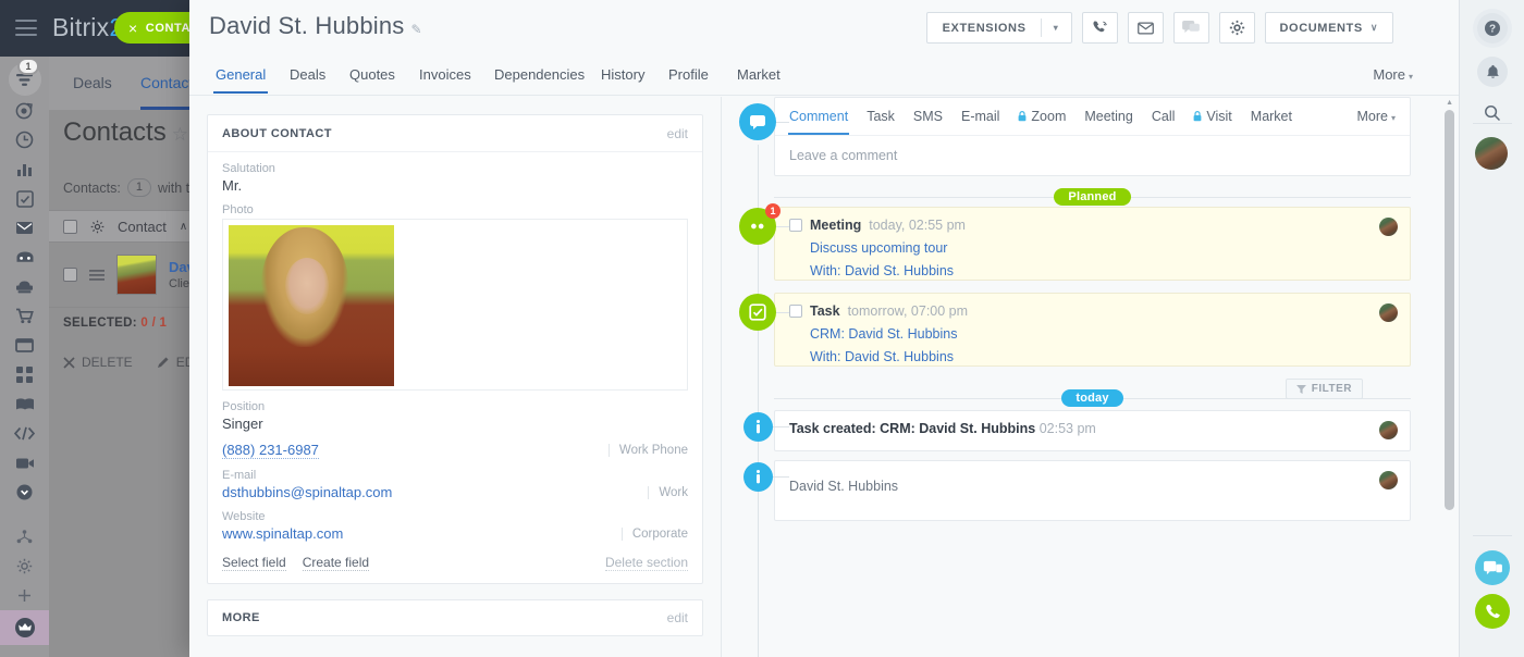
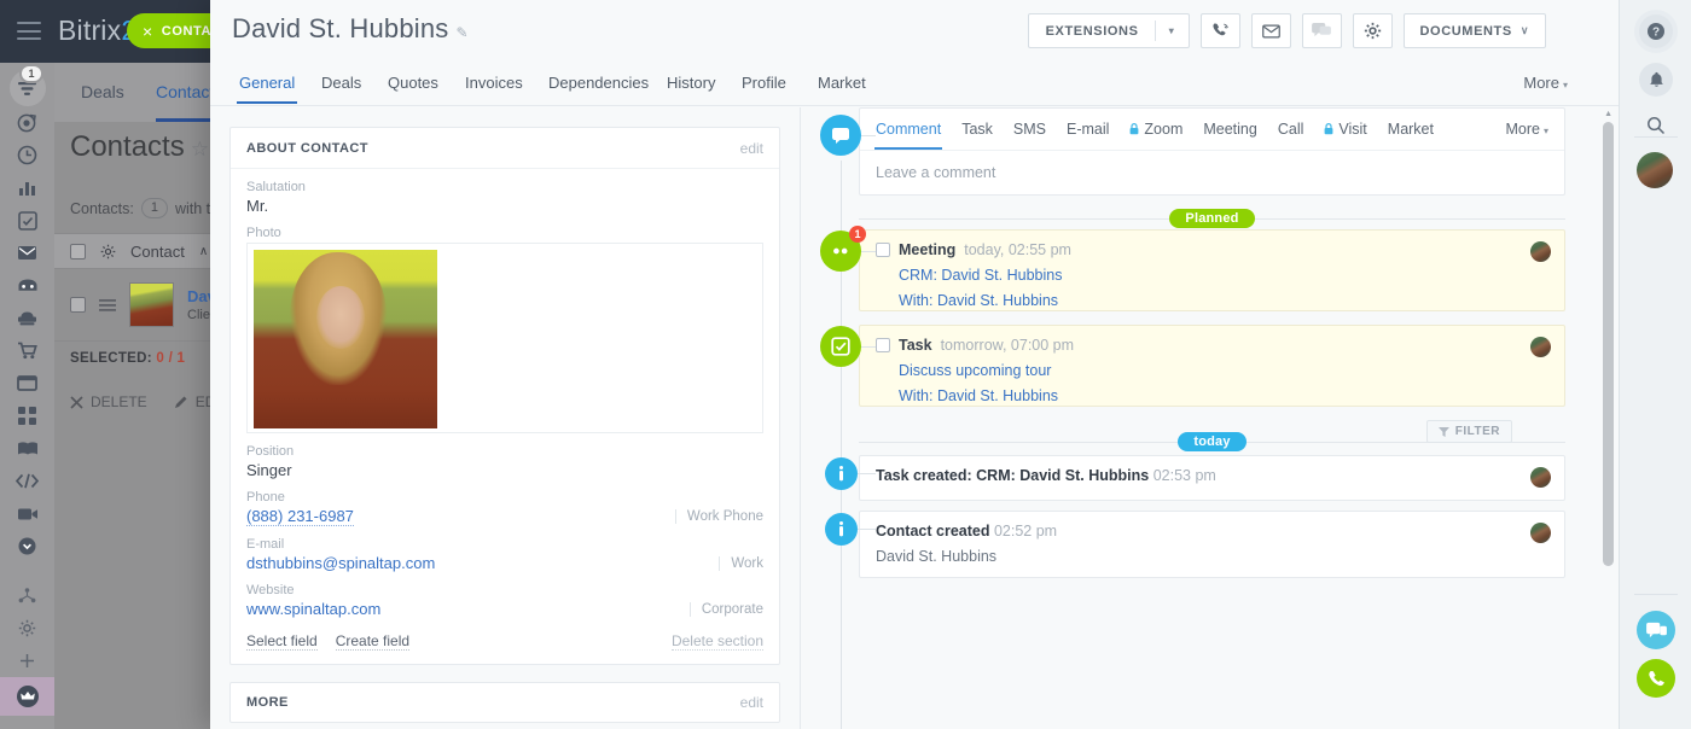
  Bitrix
  ×
  CONTA
  1
  Deals
  Contac
  Contacts
  Contacts:
  1
  Contact
  ∧
  SELECTED: 0 / 1
  DELETE
  David St. Hubbins
  ✎
  EXTENSIONS
  ▾
  DOCUMENTS
  ∨
  General
  Deals
  Quotes
  Invoices
  Dependencies
  History
  Profile
  Market
  More ▾
  ABOUT CONTACT
  edit
  Salutation
  Mr.
  Photo
  Position
  Singer
+ Phone
  (888) 231-6987
  Work Phone
  E-mail
  dsthubbins@spinaltap.com
  Work
  Website
  www.spinaltap.com
  Corporate
  Select field
  Create field
  Delete section
  MORE
  edit
  Comment
  Task
  SMS
  E-mail
  Zoom
  Meeting
  Call
  Visit
  Market
  More ▾
  Leave a comment
  Planned
  1
  Meeting
  today, 02:55 pm
- Discuss upcoming tour
+ CRM: David St. Hubbins
  With: David St. Hubbins
  Task
  tomorrow, 07:00 pm
- CRM: David St. Hubbins
+ Discuss upcoming tour
  With: David St. Hubbins
  today
  FILTER
  Task created: CRM: David St. Hubbins 02:53 pm
+ Contact created 02:52 pm
  David St. Hubbins
  ?
